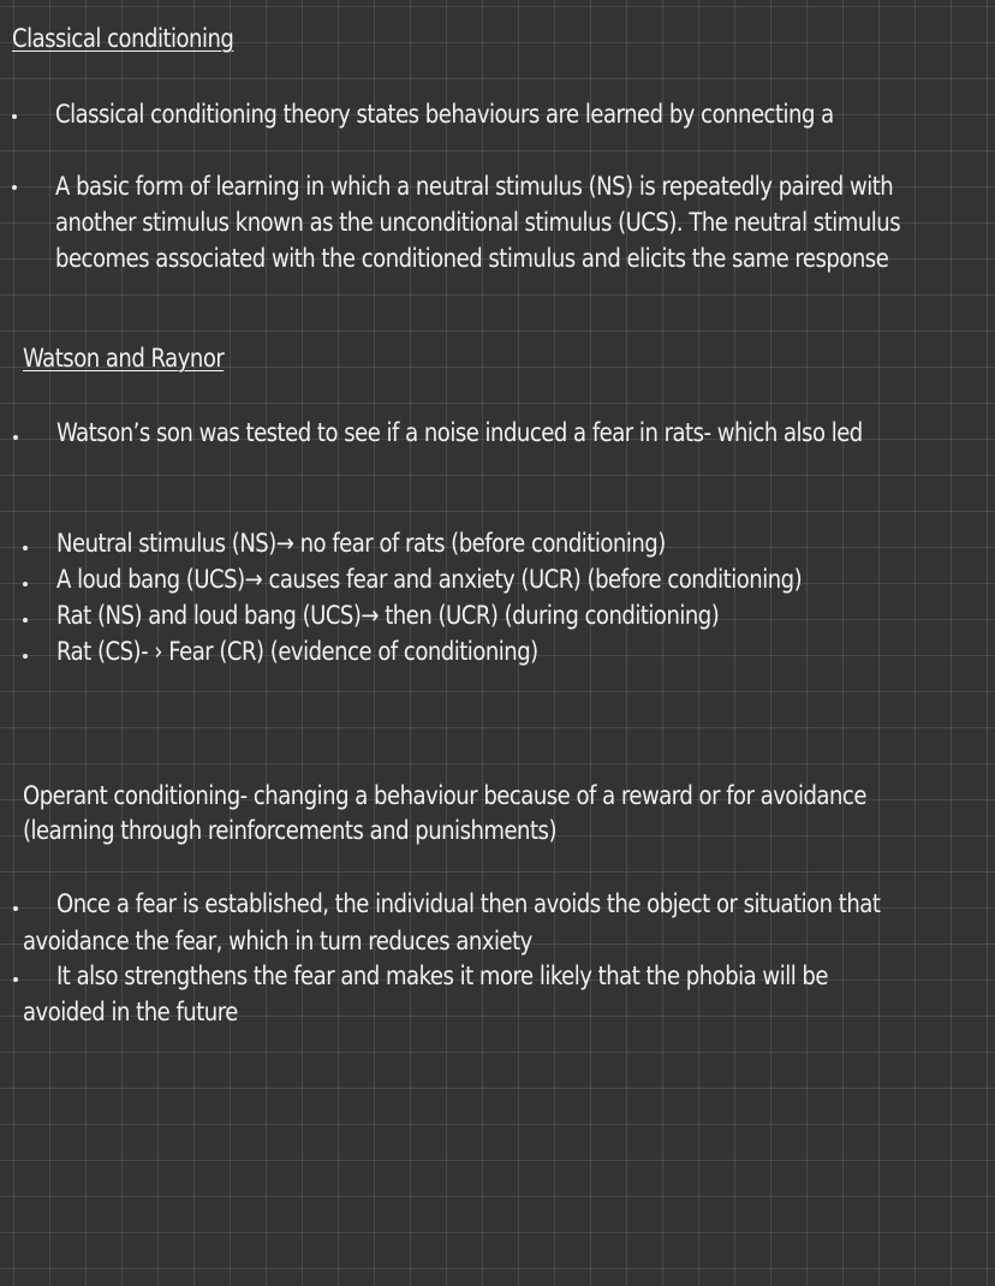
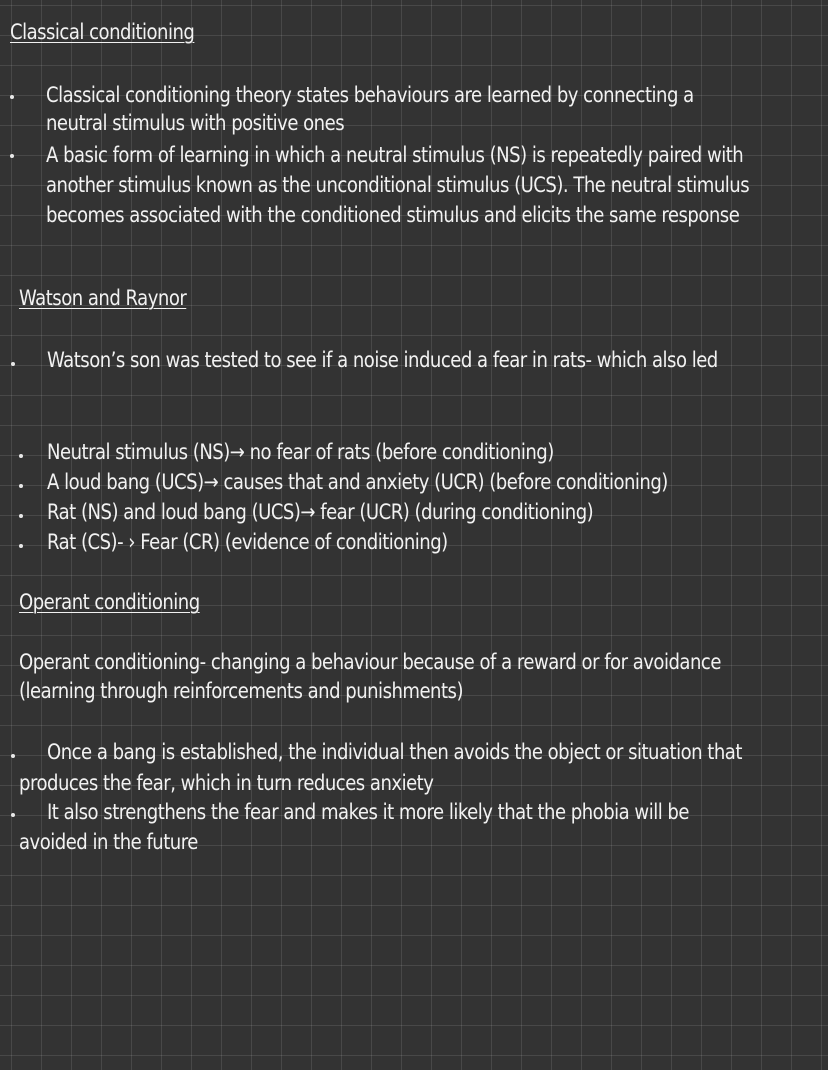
  Classical conditioning
  Classical conditioning theory states behaviours are learned by connecting a
+ neutral stimulus with positive ones
  A basic form of learning in which a neutral stimulus (NS) is repeatedly paired with
  another stimulus known as the unconditional stimulus (UCS). The neutral stimulus
  becomes associated with the conditioned stimulus and elicits the same response
  Watson and Raynor
  Watson’s son was tested to see if a noise induced a fear in rats- which also led
  Neutral stimulus (NS)→ no fear of rats (before conditioning)
- A loud bang (UCS)→ causes fear and anxiety (UCR) (before conditioning)
+ A loud bang (UCS)→ causes that and anxiety (UCR) (before conditioning)
- Rat (NS) and loud bang (UCS)→ then (UCR) (during conditioning)
+ Rat (NS) and loud bang (UCS)→ fear (UCR) (during conditioning)
  Rat (CS)- › Fear (CR) (evidence of conditioning)
+ Operant conditioning
  Operant conditioning- changing a behaviour because of a reward or for avoidance
  (learning through reinforcements and punishments)
- Once a fear is established, the individual then avoids the object or situation that
+ Once a bang is established, the individual then avoids the object or situation that
- avoidance the fear, which in turn reduces anxiety
+ produces the fear, which in turn reduces anxiety
  It also strengthens the fear and makes it more likely that the phobia will be
  avoided in the future
